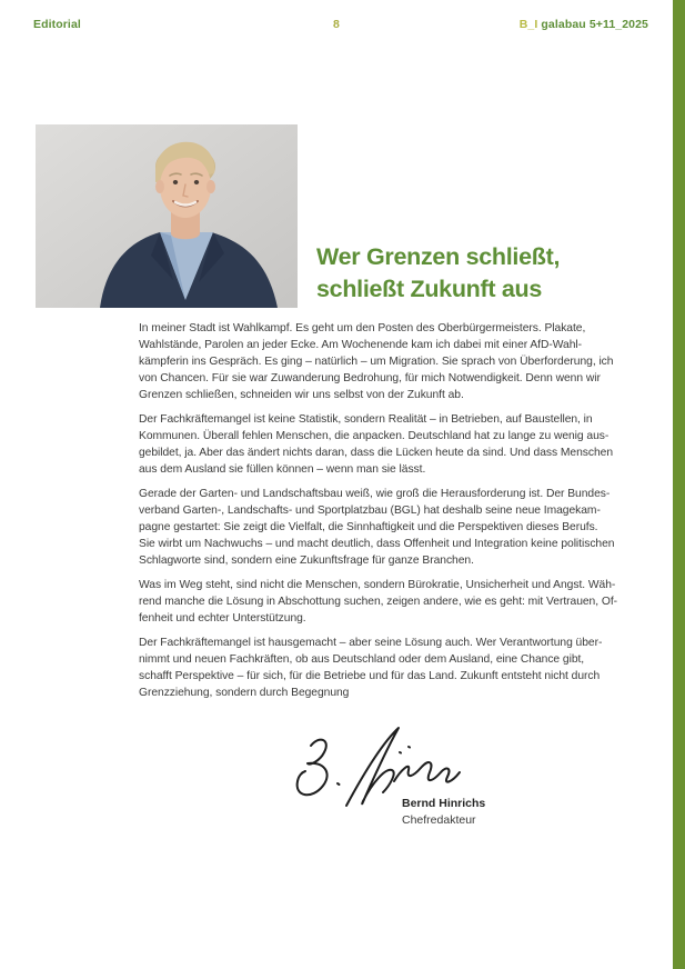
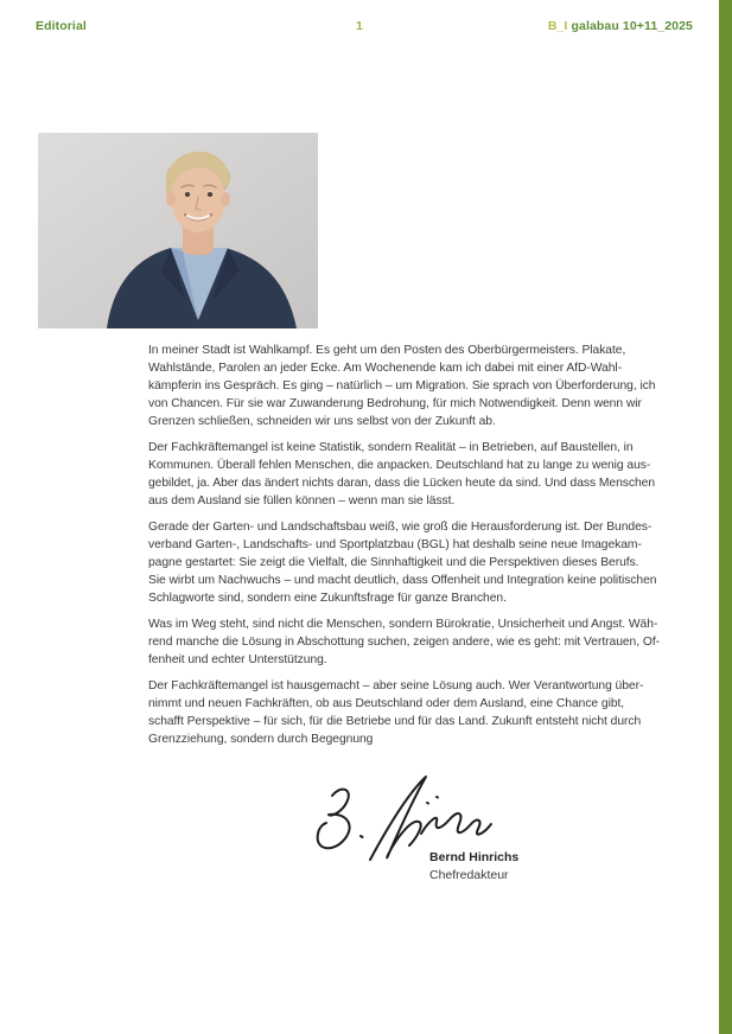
  Editorial
- 8
+ 1
- B_I galabau 5+11_2025
+ B_I galabau 10+11_2025
- Wer Grenzen schließt,
- schließt Zukunft aus
  In meiner Stadt ist Wahlkampf. Es geht um den Posten des Oberbürgermeisters. Plakate,
  Wahlstände, Parolen an jeder Ecke. Am Wochenende kam ich dabei mit einer AfD-Wahl-
  kämpferin ins Gespräch. Es ging – natürlich – um Migration. Sie sprach von Überforderung, ich
  von Chancen. Für sie war Zuwanderung Bedrohung, für mich Notwendigkeit. Denn wenn wir
  Grenzen schließen, schneiden wir uns selbst von der Zukunft ab.
  Der Fachkräftemangel ist keine Statistik, sondern Realität – in Betrieben, auf Baustellen, in
  Kommunen. Überall fehlen Menschen, die anpacken. Deutschland hat zu lange zu wenig aus-
  gebildet, ja. Aber das ändert nichts daran, dass die Lücken heute da sind. Und dass Menschen
  aus dem Ausland sie füllen können – wenn man sie lässt.
  Gerade der Garten- und Landschaftsbau weiß, wie groß die Herausforderung ist. Der Bundes-
  verband Garten-, Landschafts- und Sportplatzbau (BGL) hat deshalb seine neue Imagekam-
  pagne gestartet: Sie zeigt die Vielfalt, die Sinnhaftigkeit und die Perspektiven dieses Berufs.
  Sie wirbt um Nachwuchs – und macht deutlich, dass Offenheit und Integration keine politischen
  Schlagworte sind, sondern eine Zukunftsfrage für ganze Branchen.
  Was im Weg steht, sind nicht die Menschen, sondern Bürokratie, Unsicherheit und Angst. Wäh-
  rend manche die Lösung in Abschottung suchen, zeigen andere, wie es geht: mit Vertrauen, Of-
  fenheit und echter Unterstützung.
  Der Fachkräftemangel ist hausgemacht – aber seine Lösung auch. Wer Verantwortung über-
  nimmt und neuen Fachkräften, ob aus Deutschland oder dem Ausland, eine Chance gibt,
  schafft Perspektive – für sich, für die Betriebe und für das Land. Zukunft entsteht nicht durch
  Grenzziehung, sondern durch Begegnung
  Bernd Hinrichs
  Chefredakteur
